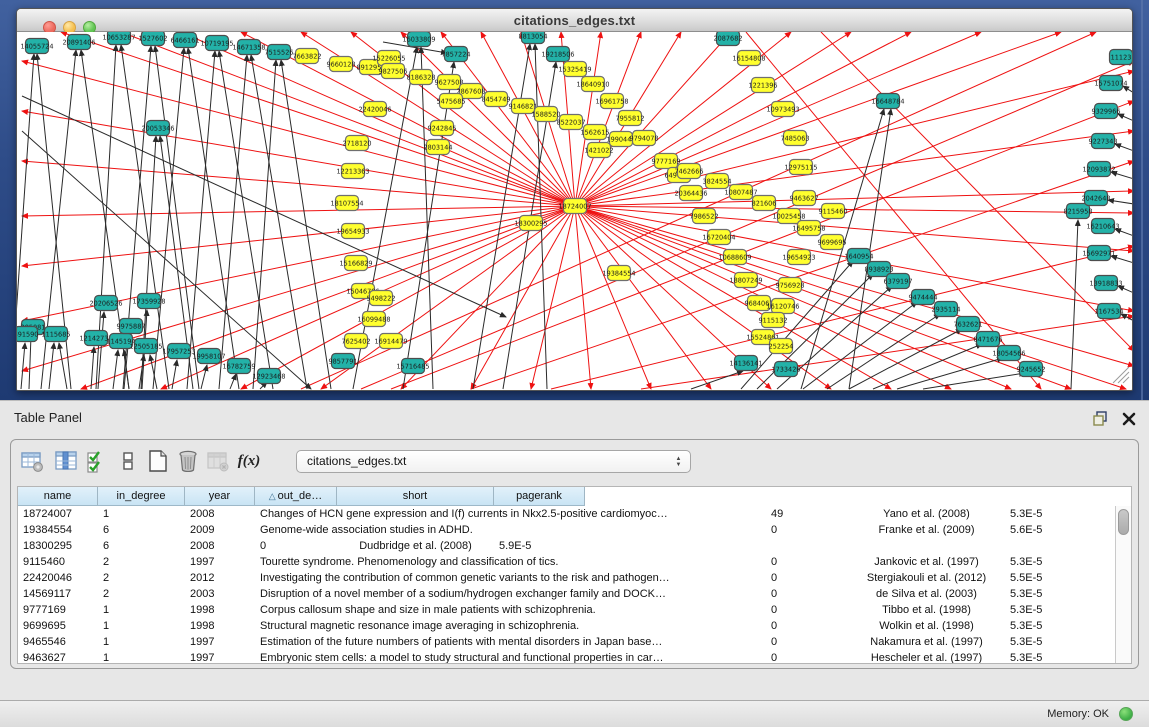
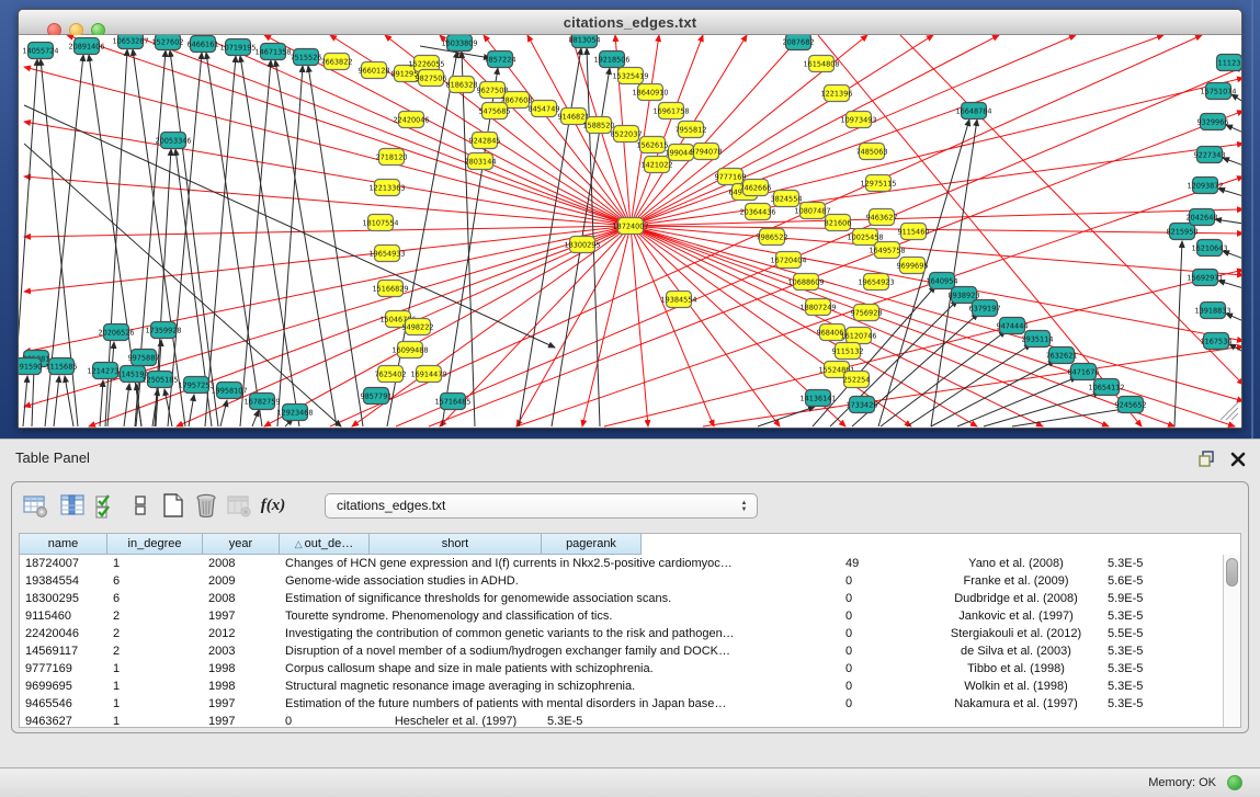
  citations_edges.txt
  14055724
  20891406
  10653287
  1527602
  6466161
  10719195
  14671358
  7515526
  16033809
  7857224
  8813054
  19218506
  2087682
  16648784
  20053346
  7663822
  9660128
  891295
  15226055
  9827506
  8186328
  9627508
  2867608
  5475685
  8454749
  9146821
  1588520
  8522037
  15325419
  18640910
  16961758
  7955812
  1562615
  199044
  9794078
  9242845
  2803144
  1421022
  16154808
  1221396
  10973493
  22420046
  2718120
  12213363
  18107554
  19654933
  15166829
  150467
  5498222
  16099488
  7625402
  16914479
  18724007
  18300295
  19384554
  9777169
  7462666
  3824554
  20364436
  10807487
  7986522
  821606
  16720404
  10688609
  18807249
  9756928
  19654923
  9699695
  10025458
  16495758
  9115460
  9463627
  12975115
  7485063
  968406
  16120746
  9115132
  15524861
  252254
  91590
  1115685
  1214273
  1145194
  20206526
  17359928
  9975887
  12505185
  17957253
  19958107
  16782759
  12923468
  9857791
  15716485
  14136141
  1733426
  1640954
  8938923
  6379197
  9474444
  2935114
  7632621
  8471676
- 18054566
+ 10654112
  9245652
  8215958
  11123
  15751074
  9329966
  9227343
  12093872
  2042648
  16210643
  15692971
  13918833
  1167534
  Table Panel
  f(x)
  citations_edges.txt
  name
  in_degree
  year
  △ out_de…
  short
  pagerank
  18724007
  1
  2008
  Changes of HCN gene expression and I(f) currents in Nkx2.5-positive cardiomyoc…
  49
  Yano et al. (2008)
  5.3E-5
  19384554
  6
  2009
  Genome-wide association studies in ADHD.
  0
  Franke et al. (2009)
  5.6E-5
  18300295
  6
  2008
+ Estimation of significance thresholds for genomewide association scans.
  0
  Dudbridge et al. (2008)
  5.9E-5
  9115460
  2
  1997
  Tourette syndrome. Phenomenology and classification of tics.
  0
  Jankovic et al. (1997)
  5.3E-5
  22420046
  2
  2012
  Investigating the contribution of common genetic variants to the risk and pathogen…
  0
  Stergiakouli et al. (2012)
  5.5E-5
  14569117
  2
  2003
  Disruption of a novel member of a sodium/hydrogen exchanger family and DOCK…
  0
  de Silva et al. (2003)
  5.3E-5
  9777169
  1
  1998
  Corpus callosum shape and size in male patients with schizophrenia.
  0
  Tibbo et al. (1998)
  5.3E-5
  9699695
  1
  1998
  Structural magnetic resonance image averaging in schizophrenia.
  0
  Wolkin et al. (1998)
  5.3E-5
  9465546
  1
  1997
  Estimation of the future numbers of patients with mental disorders in Japan base…
  0
  Nakamura et al. (1997)
  5.3E-5
  9463627
  1
  1997
- Embryonic stem cells: a model to study structural and functional properties in car…
  0
  Hescheler et al. (1997)
  5.3E-5
  Memory: OK
